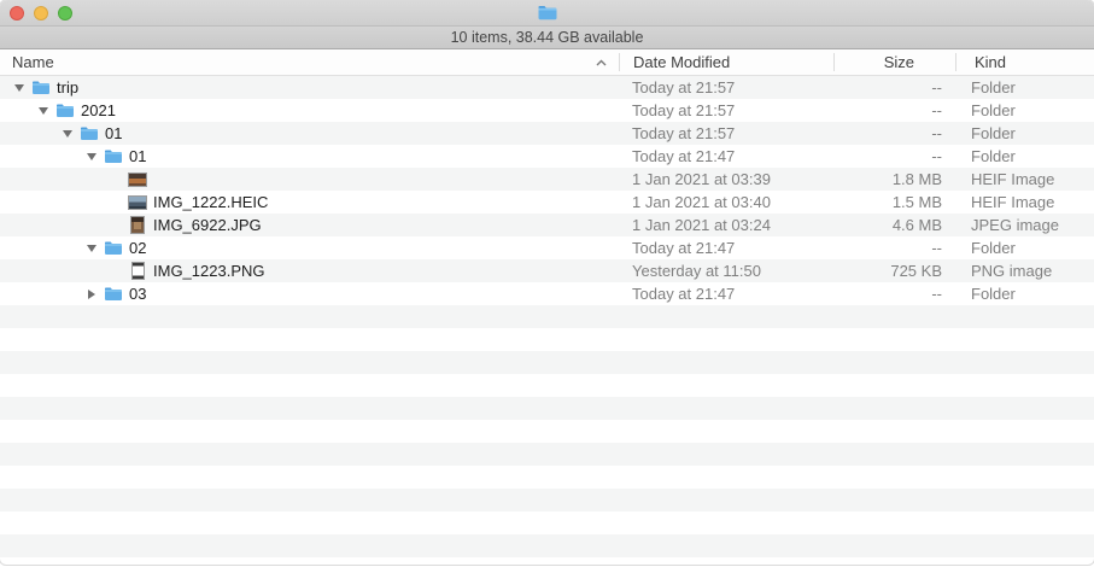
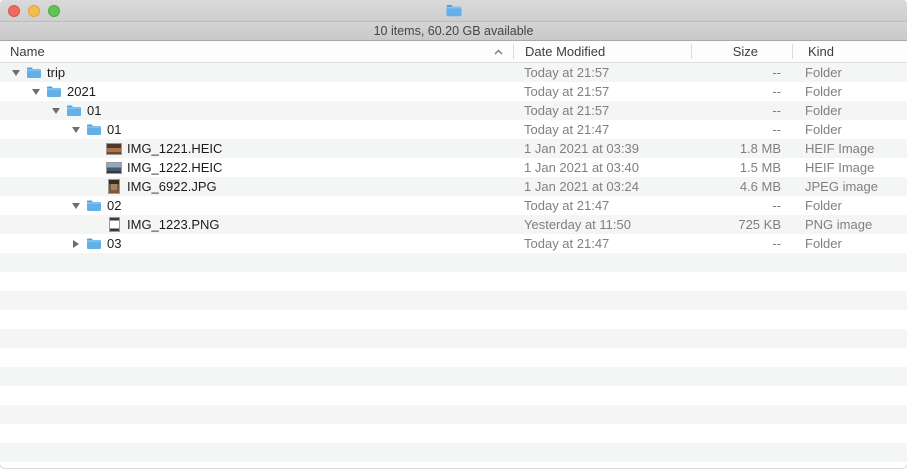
- 10 items, 38.44 GB available
+ 10 items, 60.20 GB available
  Name
  Date Modified
  Size
  Kind
  trip
  Today at 21:57
  --
  Folder
  2021
  Today at 21:57
  --
  Folder
  01
  Today at 21:57
  --
  Folder
  01
  Today at 21:47
  --
  Folder
+ IMG_1221.HEIC
  1 Jan 2021 at 03:39
  1.8 MB
  HEIF Image
  IMG_1222.HEIC
  1 Jan 2021 at 03:40
  1.5 MB
  HEIF Image
  IMG_6922.JPG
  1 Jan 2021 at 03:24
  4.6 MB
  JPEG image
  02
  Today at 21:47
  --
  Folder
  IMG_1223.PNG
  Yesterday at 11:50
  725 KB
  PNG image
  03
  Today at 21:47
  --
  Folder
